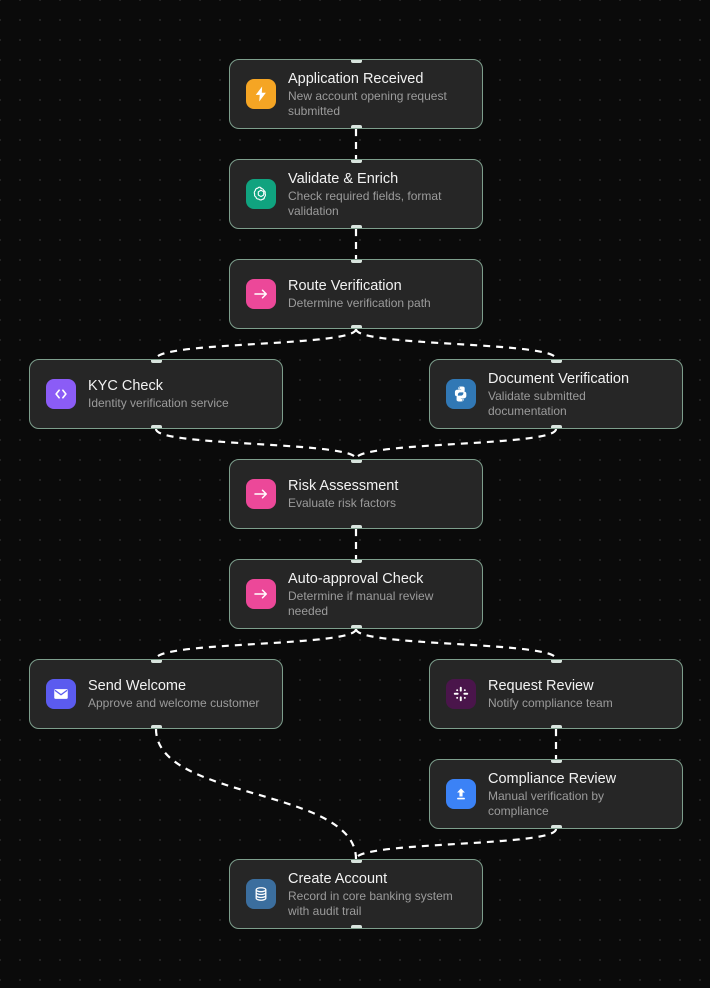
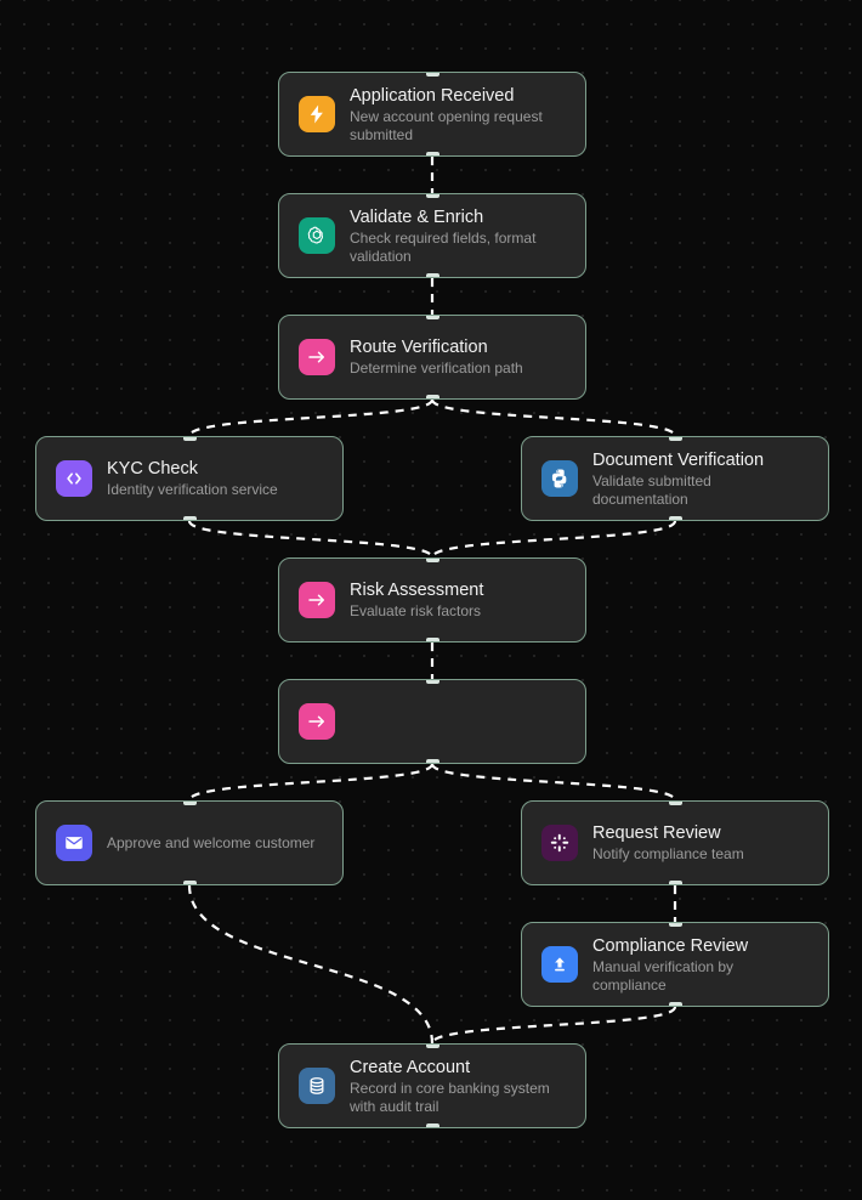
  Application Received
  New account opening request submitted
  Validate & Enrich
  Check required fields, format validation
  Route Verification
  Determine verification path
  KYC Check
  Identity verification service
  Document Verification
  Validate submitted documentation
  Risk Assessment
  Evaluate risk factors
- Auto-approval Check
- Determine if manual review needed
- Send Welcome
  Approve and welcome customer
  Request Review
  Notify compliance team
  Compliance Review
  Manual verification by compliance
  Create Account
  Record in core banking system with audit trail
